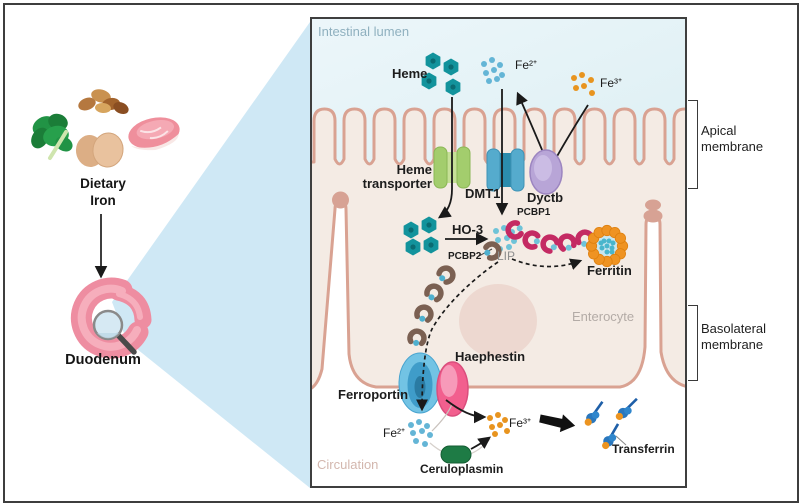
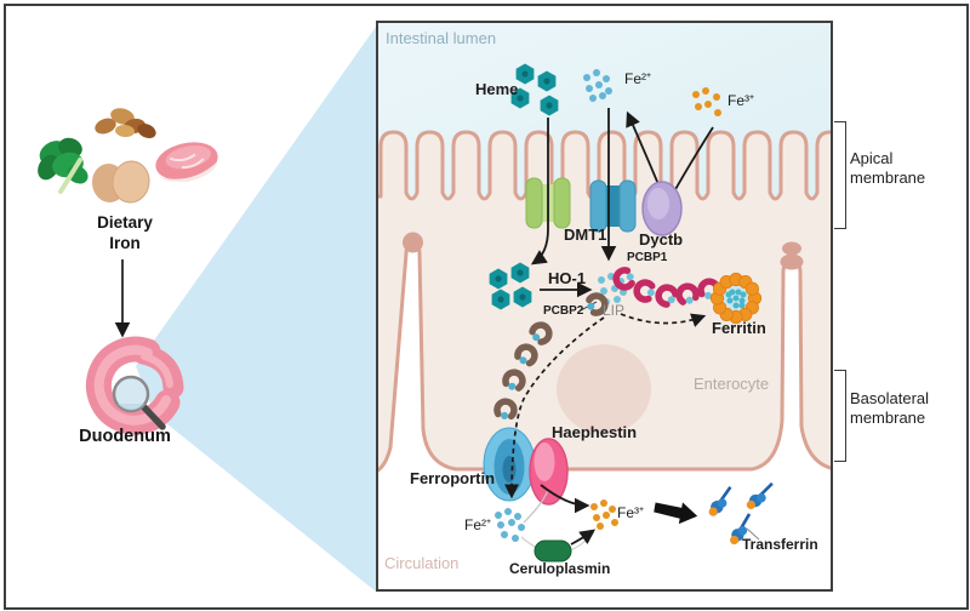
  Dietary Iron
  Duodenum
  Intestinal lumen
  Heme
  Fe²⁺
  Fe³⁺
- Heme transporter
  DMT1
  Dyctb
- HO-3
+ HO-1
  PCBP1
  PCBP2
  LIP
  Ferritin
  Enterocyte
  Ferroportin
  Haephestin
  Fe²⁺
  Fe³⁺
  Ceruloplasmin
  Transferrin
  Circulation
  Apical membrane
  Basolateral membrane
